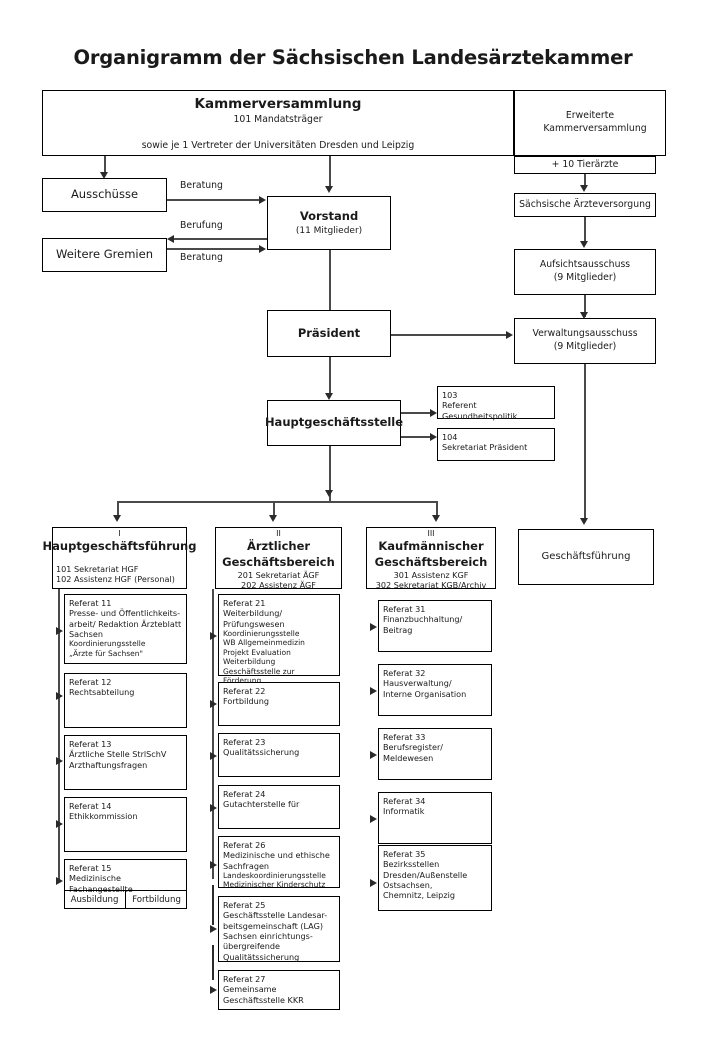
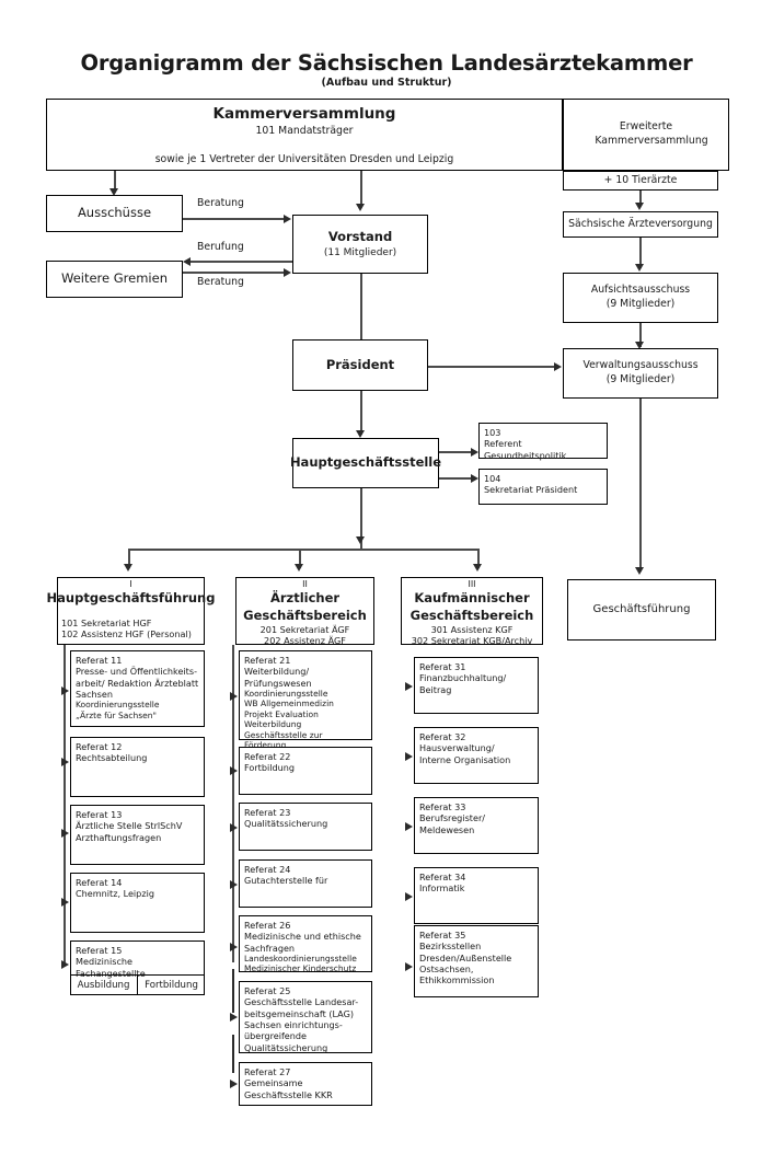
  Organigramm der Sächsischen Landesärztekammer
+ (Aufbau und Struktur)
  Kammerversammlung
  101 Mandatsträger
  sowie je 1 Vertreter der Universitäten Dresden und Leipzig
  Erweiterte
  Kammerversammlung
  + 10 Tierärzte
  Ausschüsse
  Weitere Gremien
  Beratung
  Berufung
  Beratung
  Vorstand
  (11 Mitglieder)
  Präsident
  Hauptgeschäftsstelle
  103
  Referent Gesundheitspolitik
  104
  Sekretariat Präsident
  Sächsische Ärzteversorgung
  Aufsichtsausschuss
  (9 Mitglieder)
  Verwaltungsausschuss
  (9 Mitglieder)
  Geschäftsführung
  I
  Hauptgeschäftsführung
  101 Sekretariat HGF
  102 Assistenz HGF (Personal)
  Referat 11
  Presse- und Öffentlichkeits-
  arbeit/ Redaktion Ärzteblatt
  Sachsen
  Koordinierungsstelle
  „Ärzte für Sachsen"
  Referat 12
  Rechtsabteilung
  Referat 13
  Ärztliche Stelle StrlSchV
  Arzthaftungsfragen
  Referat 14
- Ethikkommission
+ Chemnitz, Leipzig
  Referat 15
  Medizinische Fachangestellte
  Ausbildung
  Fortbildung
  II
  Ärztlicher
  Geschäftsbereich
  201 Sekretariat ÄGF
  202 Assistenz ÄGF
  Referat 21
  Weiterbildung/
  Prüfungswesen
  Koordinierungsstelle
  WB Allgemeinmedizin
  Projekt Evaluation Weiterbildung
  Geschäftsstelle zur Förderung
  Referat 22
  Fortbildung
  Referat 23
  Qualitätssicherung
  Referat 24
  Gutachterstelle für
  Referat 26
  Medizinische und ethische
  Sachfragen
  Landeskoordinierungsstelle
  Medizinischer Kinderschutz
  Referat 25
  Geschäftsstelle Landesar-
  beitsgemeinschaft (LAG)
  Sachsen einrichtungs-
  übergreifende
  Qualitätssicherung
  Referat 27
  Gemeinsame
  Geschäftsstelle KKR
  III
  Kaufmännischer
  Geschäftsbereich
  301 Assistenz KGF
  302 Sekretariat KGB/Archiv
  Referat 31
  Finanzbuchhaltung/
  Beitrag
  Referat 32
  Hausverwaltung/
  Interne Organisation
  Referat 33
  Berufsregister/
  Meldewesen
  Referat 34
  Informatik
  Referat 35
  Bezirksstellen
  Dresden/Außenstelle
  Ostsachsen,
- Chemnitz, Leipzig
+ Ethikkommission
